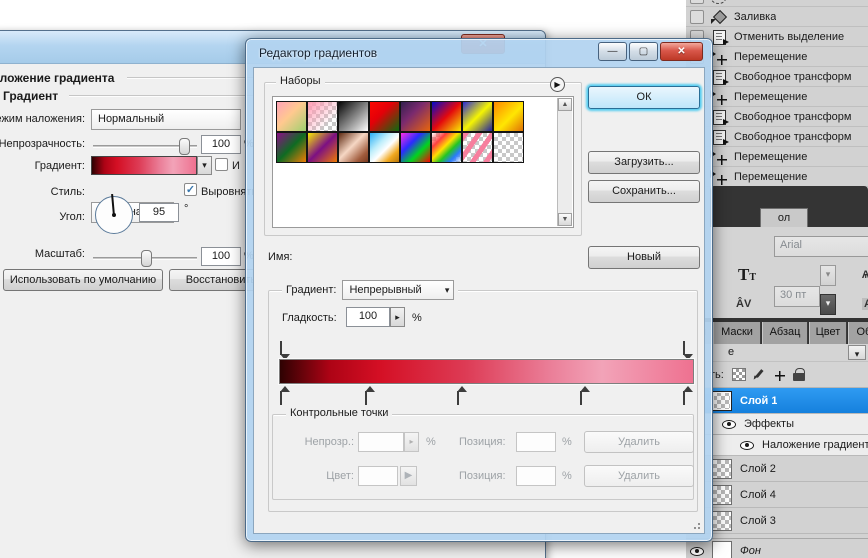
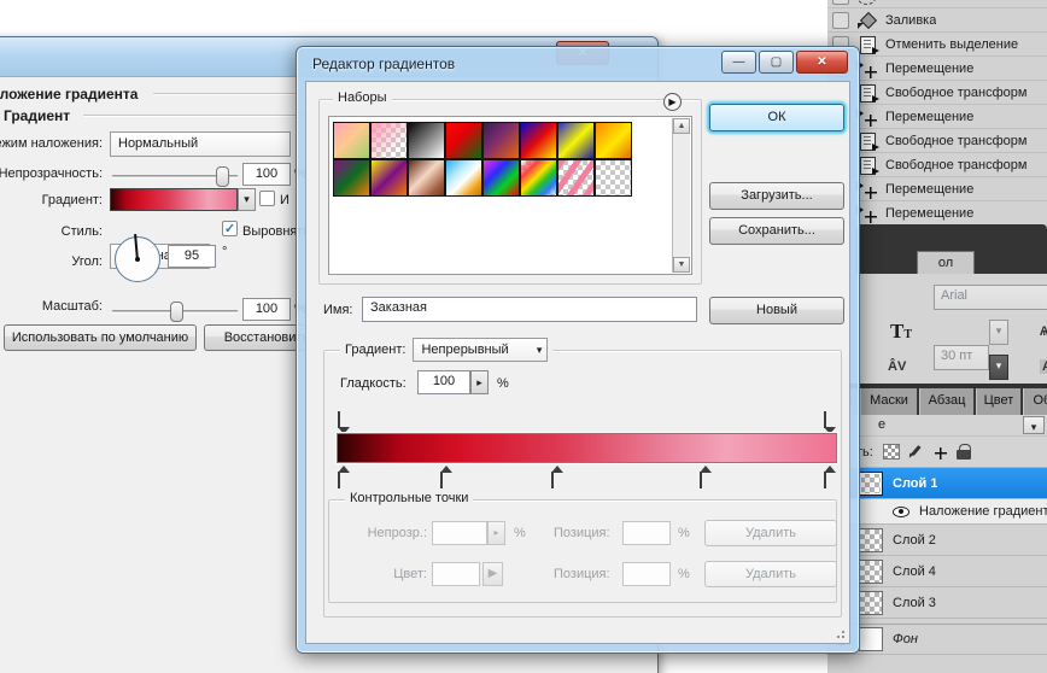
  Заливка
  Отменить выделение
  Перемещение
  Свободное трансформ
  Перемещение
  Свободное трансформ
  Свободное трансформ
  Перемещение
  Перемещение
  ол
  Arial
  TT
  30 пт
  ▾
  ÂV
  ▾
  Маски
  Абзац
  Цвет
  е
  ▾
  Слой 1
- Эффекты
  Наложение градиент
  Слой 2
  Слой 4
  Слой 3
  Фон
  ложение градиента
  Градиент
  жим наложения:
  Нормальный
  Непрозрачность:
  100
  Градиент:
  ▾
  И
  Стиль:
  ✓
  Выровня
  Угол:
  95
  °
  Масштаб:
  100
  Использовать по умолчанию
  Восстанови
  Редактор градиентов
  —
  ▢
  ✕
  Наборы
  ▶
  ОК
  Загрузить...
  Сохранить...
  Новый
  Имя:
+ Заказная
  Градиент:
  Непрерывный
  ▾
  Гладкость:
  100
  ▸
  %
  Контрольные точки
  Непрозр.:
  ▸
  %
  Позиция:
  %
  Удалить
  Цвет:
  ▶
  Позиция:
  %
  Удалить
